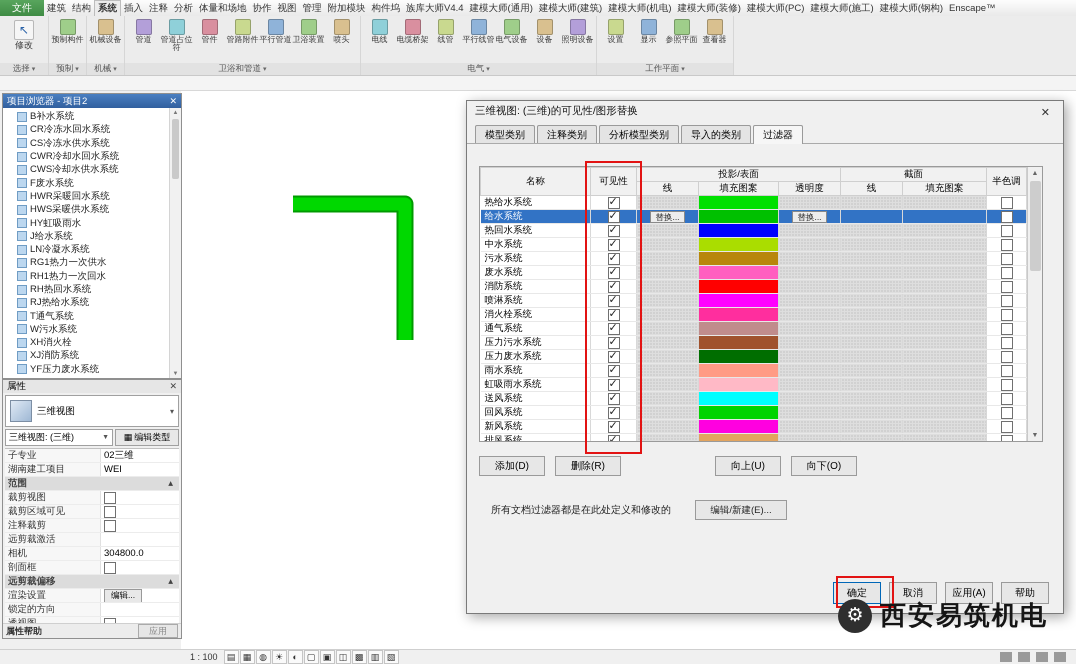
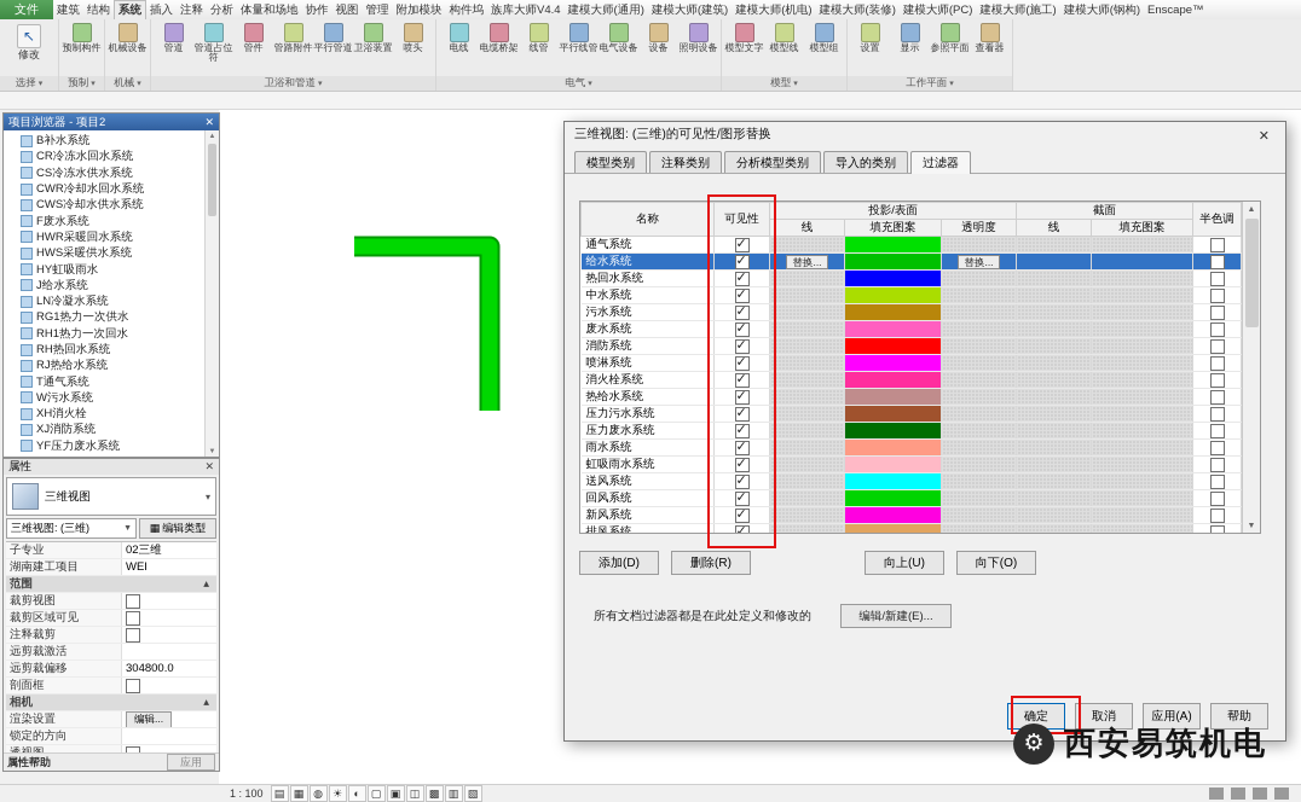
  文件
  建筑
  结构
  系统
  插入
  注释
  分析
  体量和场地
  协作
  视图
  管理
  附加模块
  构件坞
  族库大师V4.4
  建模大师(通用)
  建模大师(建筑)
  建模大师(机电)
  建模大师(装修)
  建模大师(PC)
  建模大师(施工)
  建模大师(钢构)
  Enscape™
  ↖
  修改
  选择
  预制构件
  预制
  机械设备
  机械
  管道
  管道占位符
  管件
  管路附件
  平行管道
  卫浴装置
  喷头
  卫浴和管道
  电线
  电缆桥架
  线管
  平行线管
  电气设备
  设备
  照明设备
  电气
+ 模型文字
+ 模型线
+ 模型组
+ 模型
  设置
  显示
  参照平面
  查看器
  工作平面
  项目浏览器 - 项目2
  ✕
  B补水系统
  CR冷冻水回水系统
  CS冷冻水供水系统
  CWR冷却水回水系统
  CWS冷却水供水系统
  F废水系统
  HWR采暖回水系统
  HWS采暖供水系统
  HY虹吸雨水
  J给水系统
  LN冷凝水系统
  RG1热力一次供水
  RH1热力一次回水
  RH热回水系统
  RJ热给水系统
  T通气系统
  W污水系统
  XH消火栓
  XJ消防系统
  YF压力废水系统
  属性
  ✕
  三维视图
  ▾
  三维视图: (三维)
  ▦
  编辑类型
  子专业
  02三维
  湖南建工项目
  WEI
  范围
  ▴
  裁剪视图
  裁剪区域可见
  注释裁剪
  远剪裁激活
- 相机
+ 远剪裁偏移
  304800.0
  剖面框
- 远剪裁偏移
+ 相机
  ▴
  渲染设置
  编辑...
  锁定的方向
  属性帮助
  应用
  三维视图: (三维)的可见性/图形替换
  ✕
  模型类别
  注释类别
  分析模型类别
  导入的类别
  过滤器
  名称	可见性	投影/表面	截面	半色调
  线	填充图案	透明度	线	填充图案
- 热给水系统
+ 通气系统
  给水系统		替换...		替换...
  热回水系统
  中水系统
  污水系统
  废水系统
  消防系统
  喷淋系统
  消火栓系统
- 通气系统
+ 热给水系统
  压力污水系统
  压力废水系统
  雨水系统
  虹吸雨水系统
  送风系统
  回风系统
  新风系统
  排风系统
  添加(D)
  删除(R)
  向上(U)
  向下(O)
  所有文档过滤器都是在此处定义和修改的
  编辑/新建(E)...
  确定
  取消
  应用(A)
  帮助
  1 : 100
  ▤ ▦ ◍ ☀ ◐ ▢ ▣ ◫ ▩ ▥ ▧
  ⚙
  西安易筑机电
